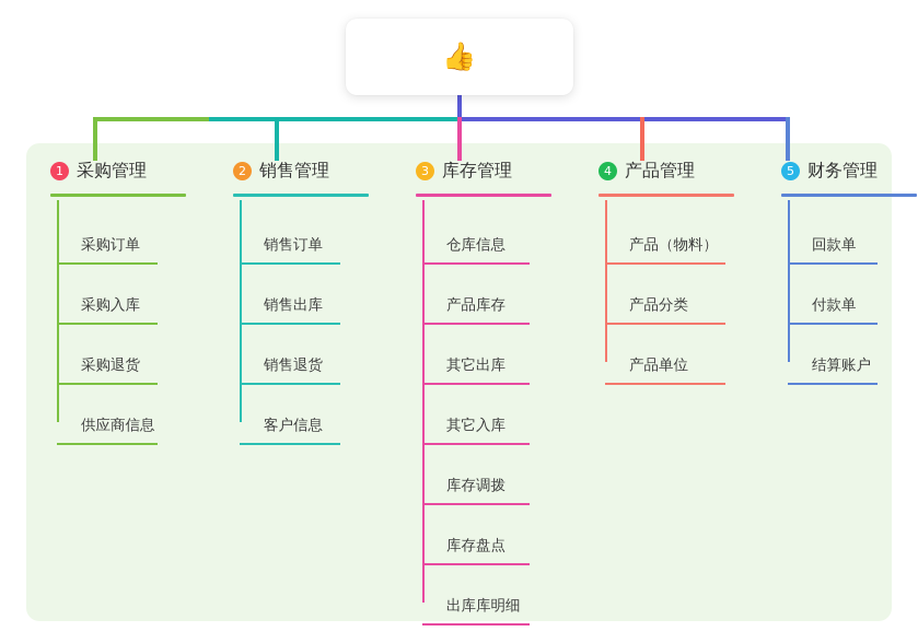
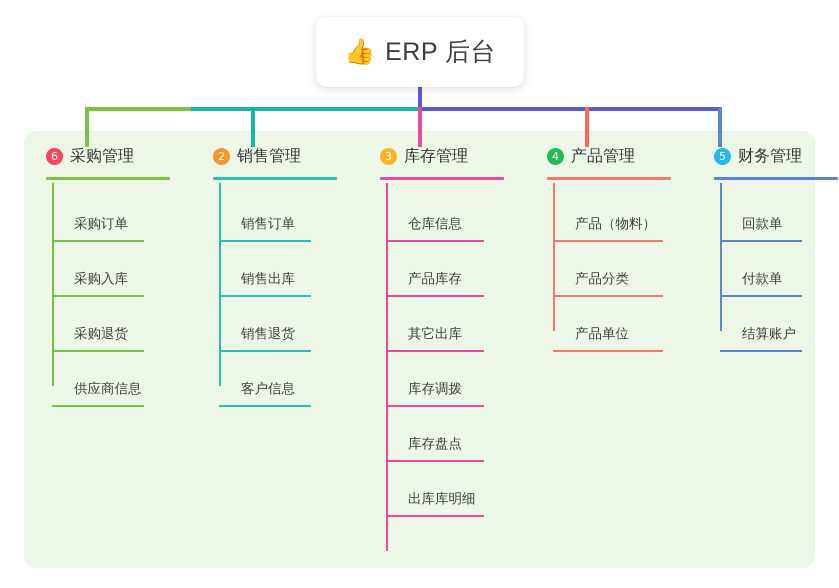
  👍
+ ERP 后台
- 1
+ 6
  采购管理
  采购订单
  采购入库
  采购退货
  供应商信息
  2
  销售管理
  销售订单
  销售出库
  销售退货
  客户信息
  3
  库存管理
  仓库信息
  产品库存
  其它出库
- 其它入库
  库存调拨
  库存盘点
  出库库明细
  4
  产品管理
  产品（物料）
  产品分类
  产品单位
  5
  财务管理
  回款单
  付款单
  结算账户
